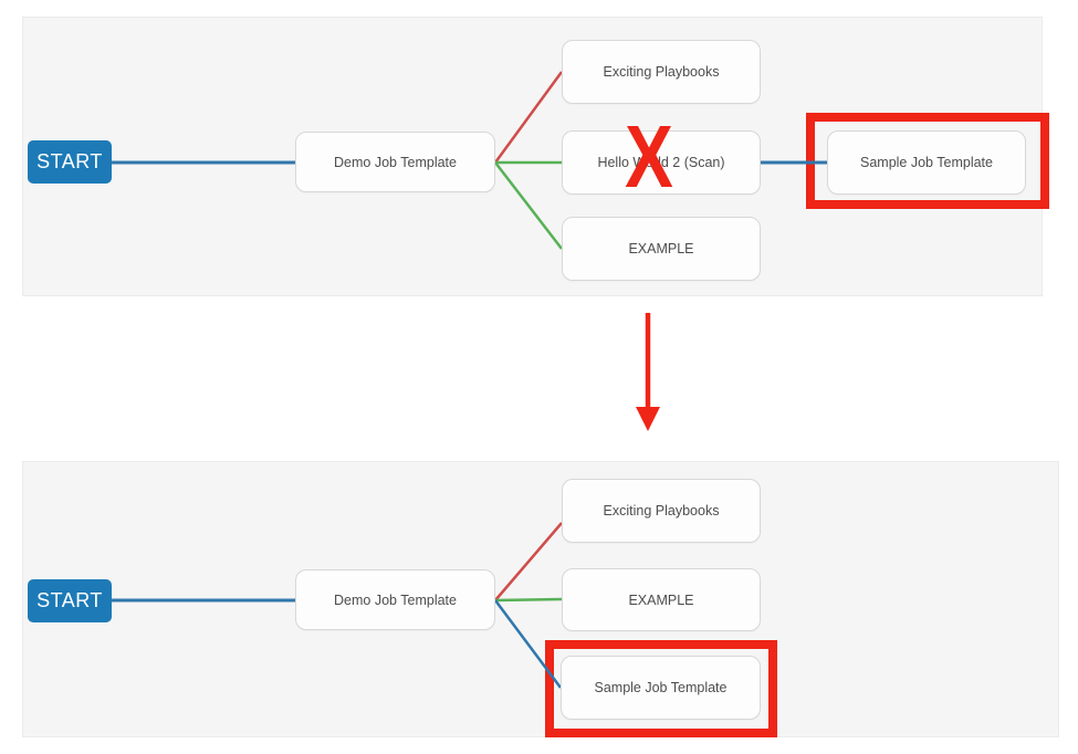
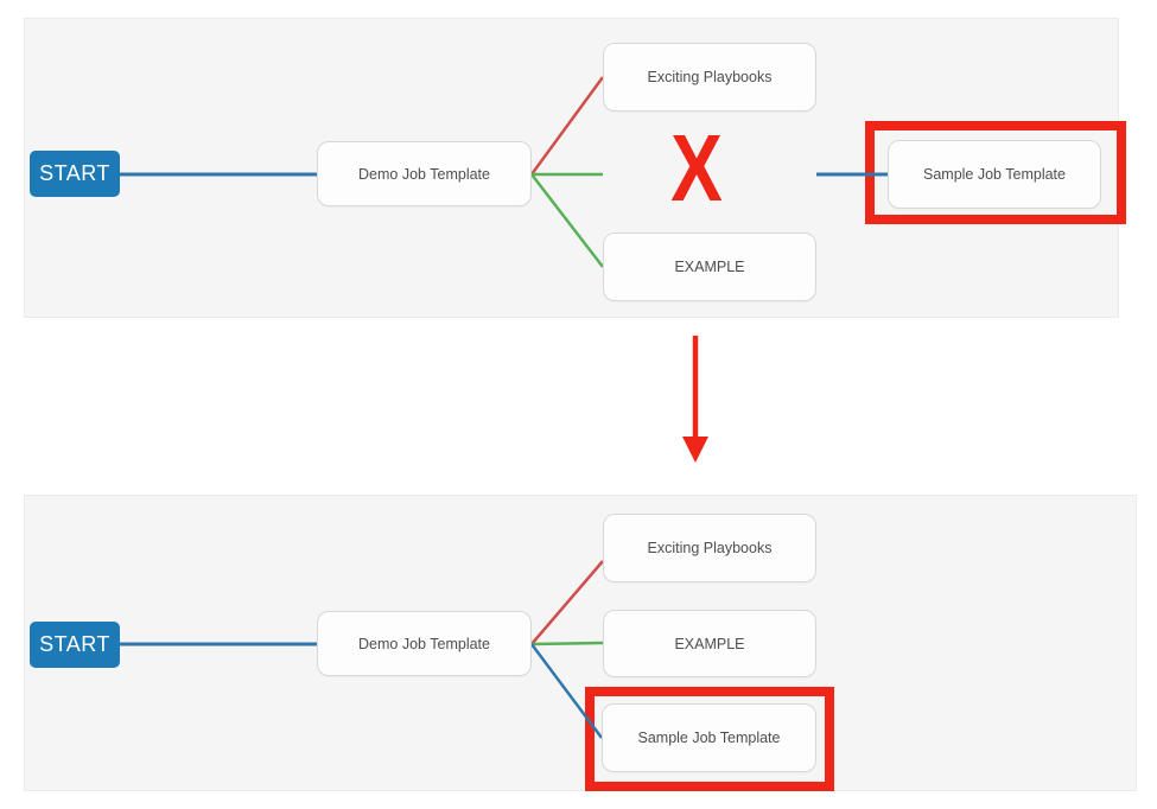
  START
  Demo Job Template
  Exciting Playbooks
- Hello World 2 (Scan)
  EXAMPLE
  Sample Job Template
  X
  START
  Demo Job Template
  Exciting Playbooks
  EXAMPLE
  Sample Job Template
